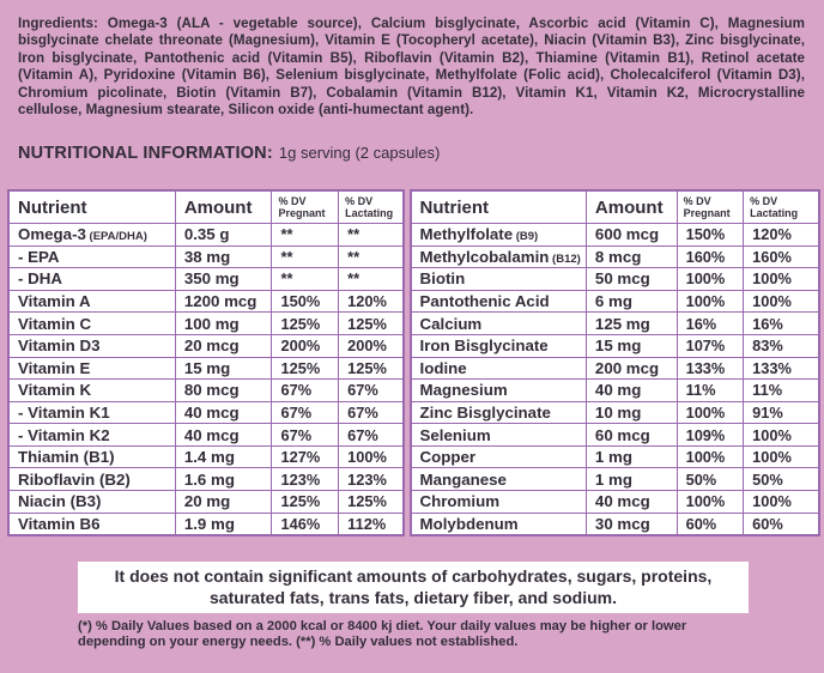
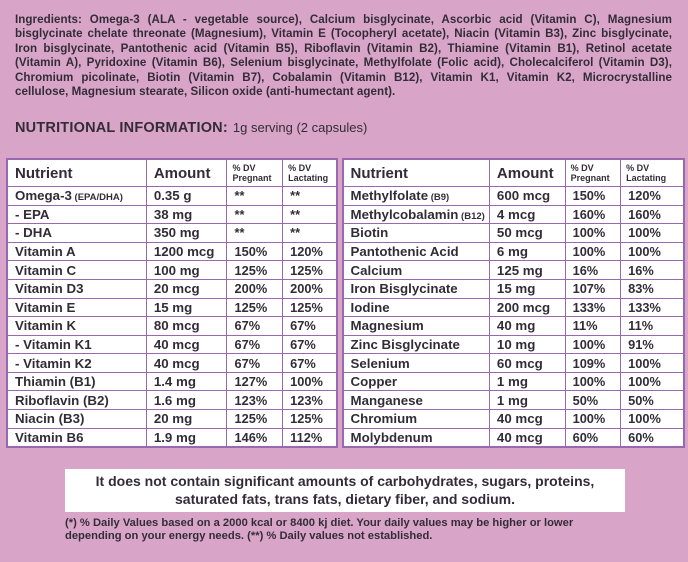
  Ingredients: Omega-3 (ALA - vegetable source), Calcium bisglycinate, Ascorbic acid (Vitamin C), Magnesium bisglycinate chelate threonate (Magnesium), Vitamin E (Tocopheryl acetate), Niacin (Vitamin B3), Zinc bisglycinate, Iron bisglycinate, Pantothenic acid (Vitamin B5), Riboflavin (Vitamin B2), Thiamine (Vitamin B1), Retinol acetate (Vitamin A), Pyridoxine (Vitamin B6), Selenium bisglycinate, Methylfolate (Folic acid), Cholecalciferol (Vitamin D3), Chromium picolinate, Biotin (Vitamin B7), Cobalamin (Vitamin B12), Vitamin K1, Vitamin K2, Microcrystalline cellulose, Magnesium stearate, Silicon oxide (anti-humectant agent).
  NUTRITIONAL INFORMATION: 1g serving (2 capsules)
  Nutrient	Amount	% DV Pregnant	% DV Lactating
  Omega-3 (EPA/DHA)	0.35 g	**	**
  - EPA	38 mg	**	**
  - DHA	350 mg	**	**
  Vitamin A	1200 mcg	150%	120%
  Vitamin C	100 mg	125%	125%
  Vitamin D3	20 mcg	200%	200%
  Vitamin E	15 mg	125%	125%
  Vitamin K	80 mcg	67%	67%
  - Vitamin K1	40 mcg	67%	67%
  - Vitamin K2	40 mcg	67%	67%
  Thiamin (B1)	1.4 mg	127%	100%
  Riboflavin (B2)	1.6 mg	123%	123%
  Niacin (B3)	20 mg	125%	125%
  Vitamin B6	1.9 mg	146%	112%
  Nutrient	Amount	% DV Pregnant	% DV Lactating
  Methylfolate (B9)	600 mcg	150%	120%
- Methylcobalamin (B12)	8 mcg	160%	160%
+ Methylcobalamin (B12)	4 mcg	160%	160%
  Biotin	50 mcg	100%	100%
  Pantothenic Acid	6 mg	100%	100%
  Calcium	125 mg	16%	16%
  Iron Bisglycinate	15 mg	107%	83%
  Iodine	200 mcg	133%	133%
  Magnesium	40 mg	11%	11%
  Zinc Bisglycinate	10 mg	100%	91%
  Selenium	60 mcg	109%	100%
  Copper	1 mg	100%	100%
  Manganese	1 mg	50%	50%
  Chromium	40 mcg	100%	100%
- Molybdenum	30 mcg	60%	60%
+ Molybdenum	40 mcg	60%	60%
  It does not contain significant amounts of carbohydrates, sugars, proteins,
  saturated fats, trans fats, dietary fiber, and sodium.
  (*) % Daily Values based on a 2000 kcal or 8400 kj diet. Your daily values may be higher or lower depending on your energy needs. (**) % Daily values not established.
